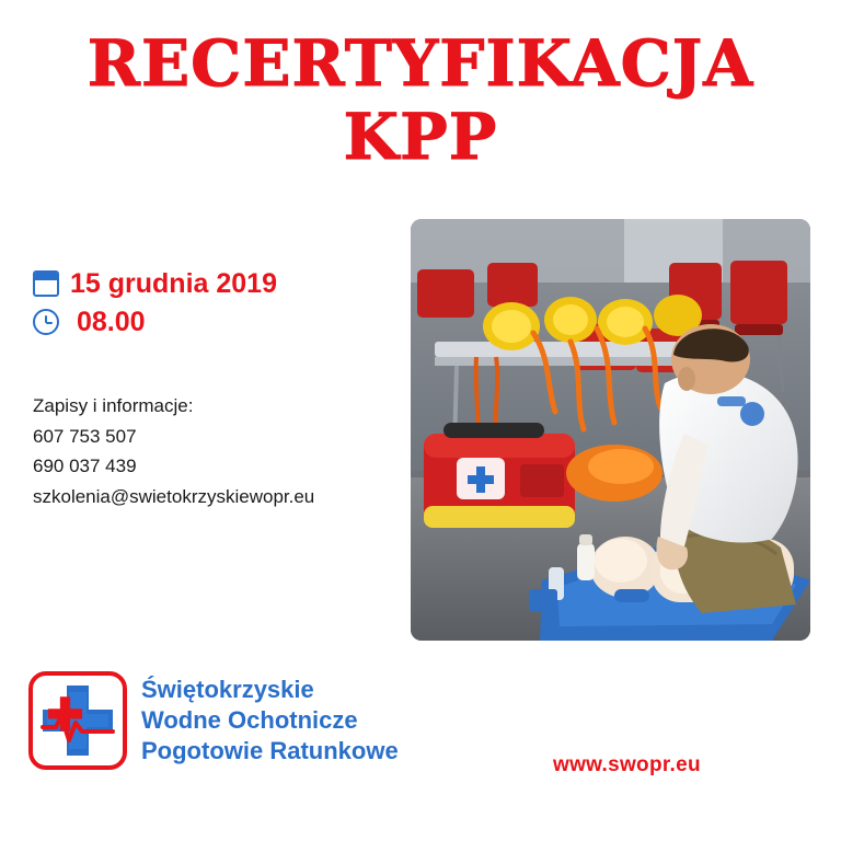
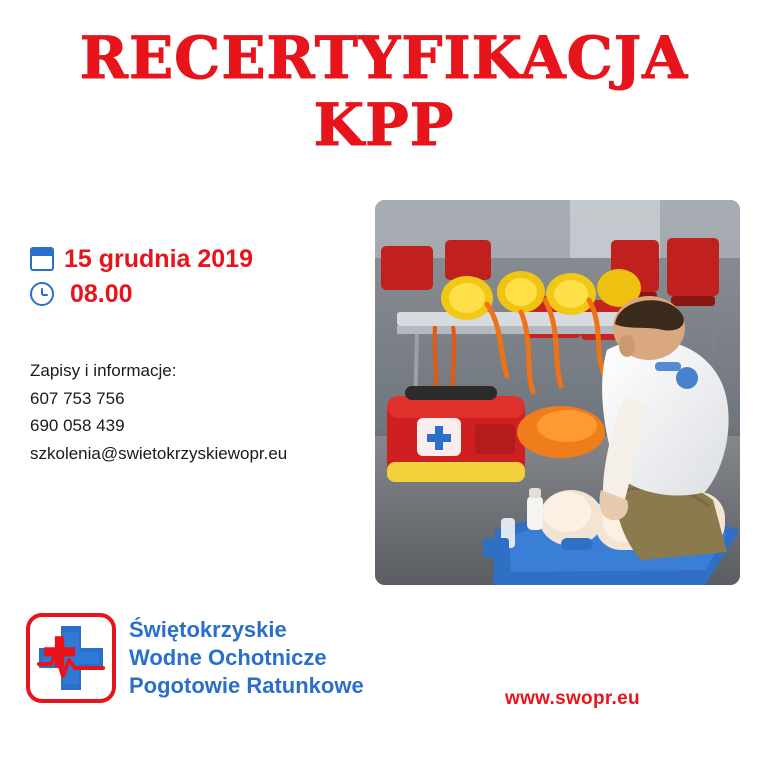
  RECERTYFIKACJA
  KPP
  15 grudnia 2019
  08.00
  Zapisy i informacje:
- 607 753 507
+ 607 753 756
- 690 037 439
+ 690 058 439
  szkolenia@swietokrzyskiewopr.eu
  Świętokrzyskie
  Wodne Ochotnicze
  Pogotowie Ratunkowe
  www.swopr.eu
